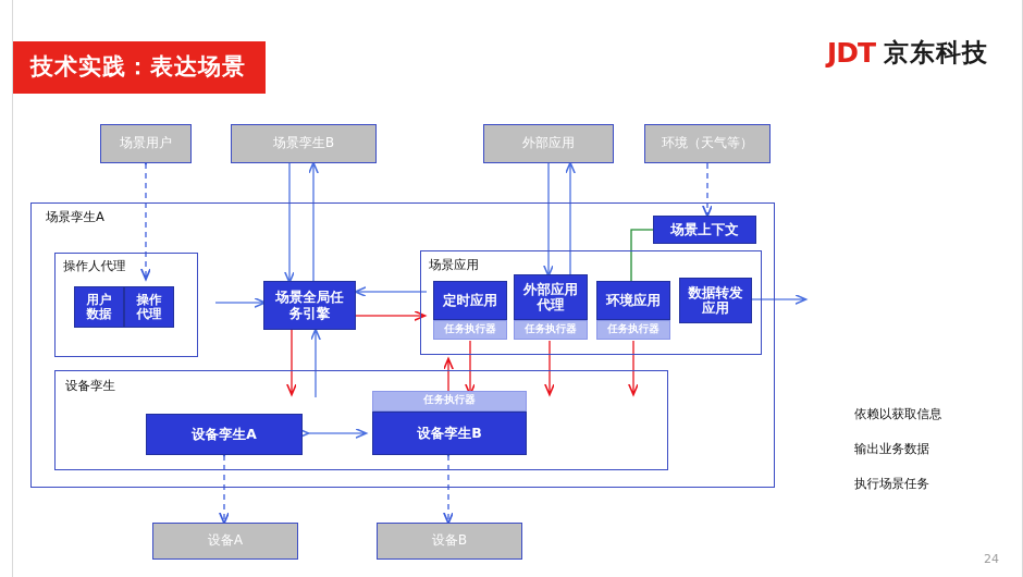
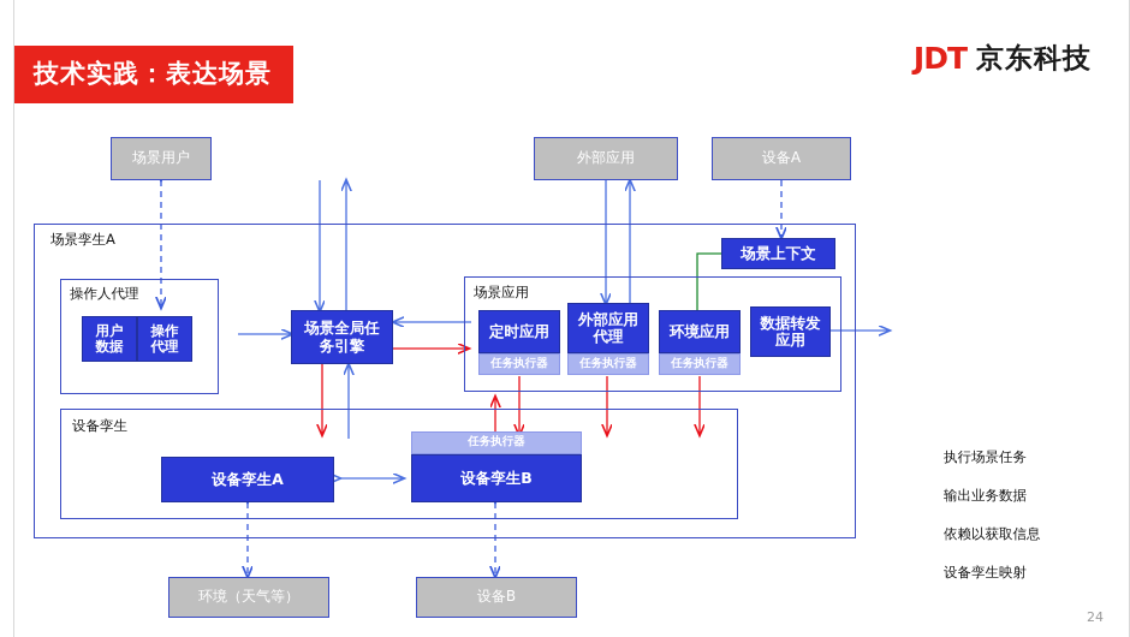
  技术实践：表达场景
  JDT
  京东科技
  场景用户
- 场景孪生B
  外部应用
- 环境（天气等）
+ 设备A
  场景孪生A
  操作人代理
  用户
  数据
  操作
  代理
  场景全局任
  务引擎
  场景上下文
  场景应用
  定时应用
  任务执行器
  外部应用
  代理
  任务执行器
  环境应用
  任务执行器
  数据转发
  应用
  设备孪生
  设备孪生A
  任务执行器
  设备孪生B
- 设备A
+ 环境（天气等）
  设备B
- 依赖以获取信息
+ 执行场景任务
  输出业务数据
- 执行场景任务
+ 依赖以获取信息
+ 设备孪生映射
  24
